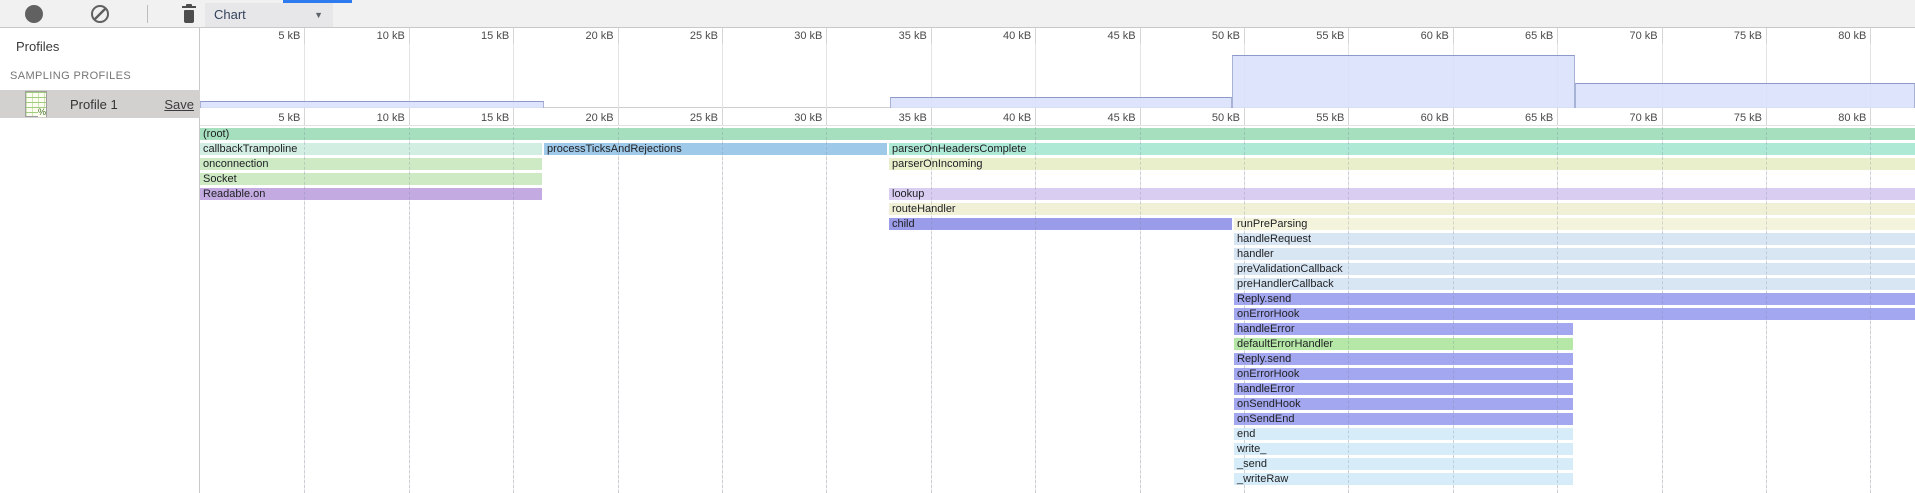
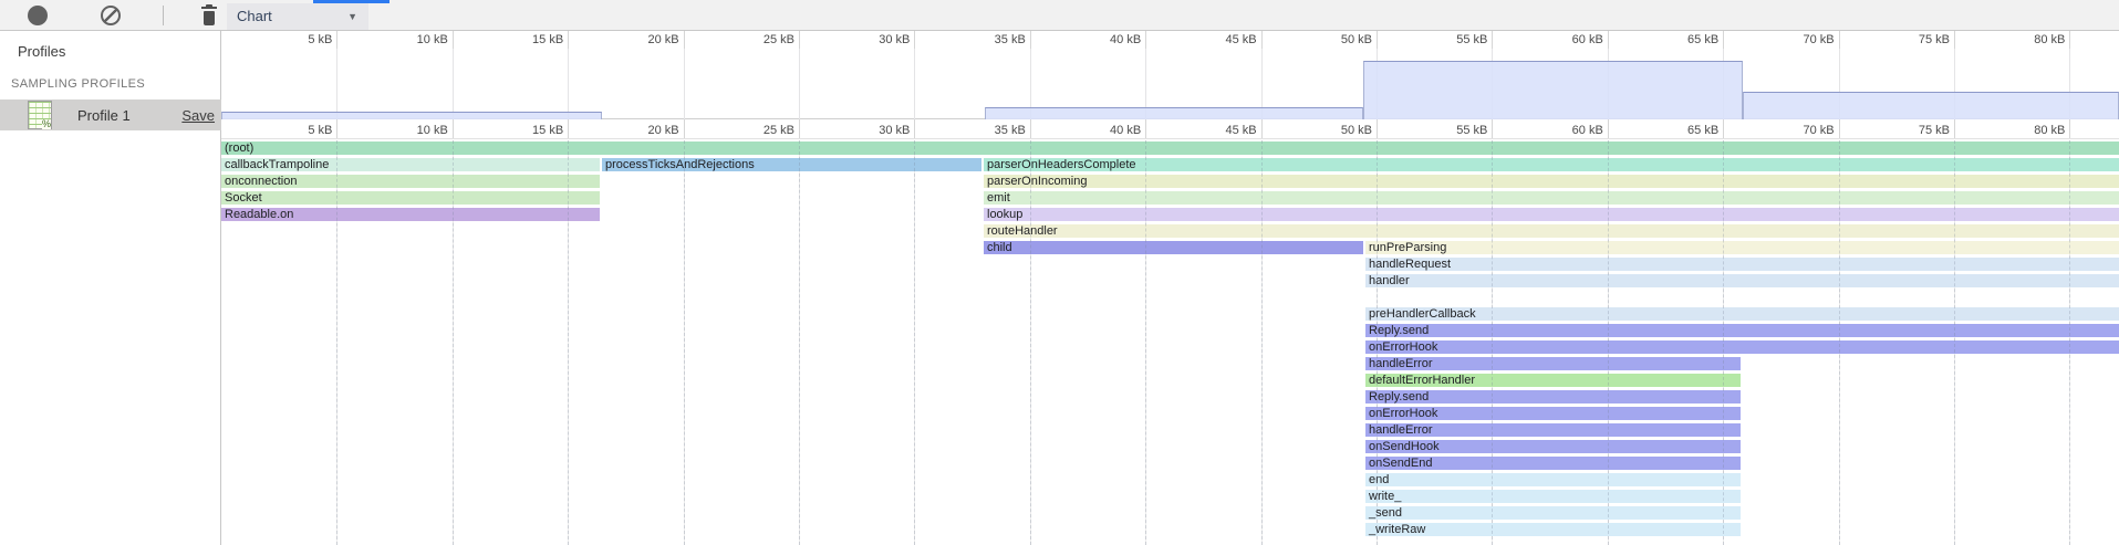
  Chart
  ▼
  Profiles
  SAMPLING PROFILES
  %
  Profile 1
  Save
  5 kB
  10 kB
  15 kB
  20 kB
  25 kB
  30 kB
  35 kB
  40 kB
  45 kB
  50 kB
  55 kB
  60 kB
  65 kB
  70 kB
  75 kB
  80 kB
  5 kB
  10 kB
  15 kB
  20 kB
  25 kB
  30 kB
  35 kB
  40 kB
  45 kB
  50 kB
  55 kB
  60 kB
  65 kB
  70 kB
  75 kB
  80 kB
  (root)
  callbackTrampoline
  processTicksAndRejections
  parserOnHeadersComplete
  onconnection
  parserOnIncoming
  Socket
+ emit
  Readable.on
  lookup
  routeHandler
  child
  runPreParsing
  handleRequest
  handler
- preValidationCallback
  preHandlerCallback
  Reply.send
  onErrorHook
  handleError
  defaultErrorHandler
  Reply.send
  onErrorHook
  handleError
  onSendHook
  onSendEnd
  end
  write_
  _send
  _writeRaw
